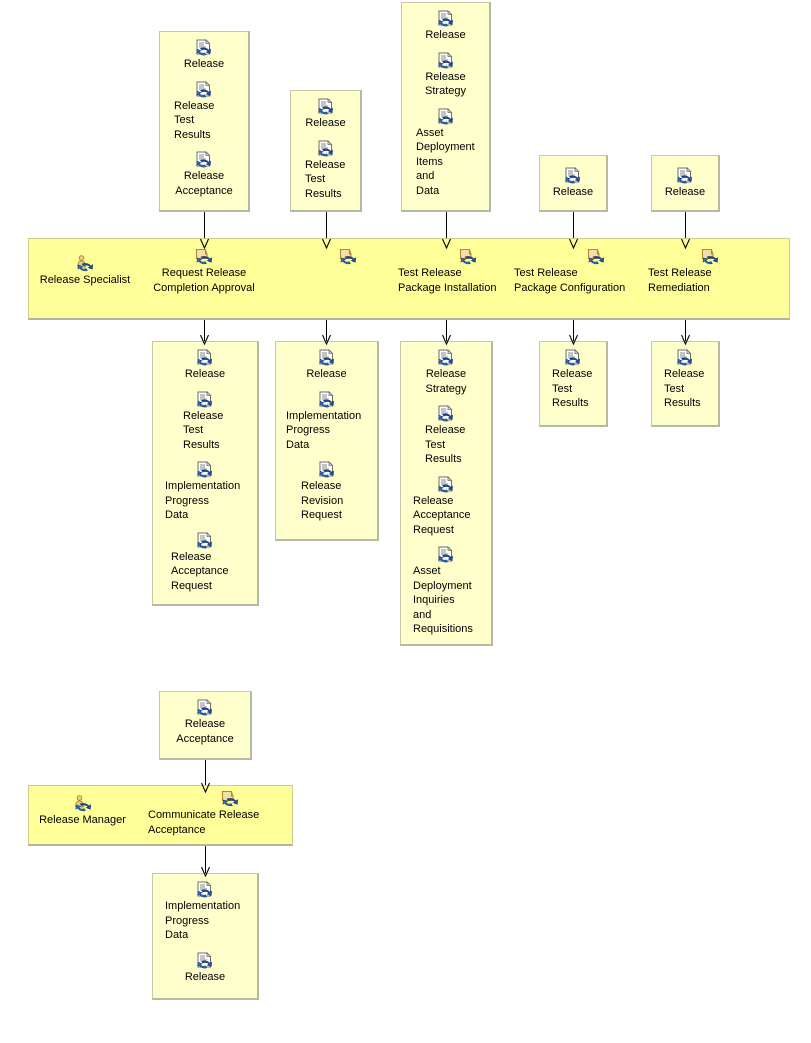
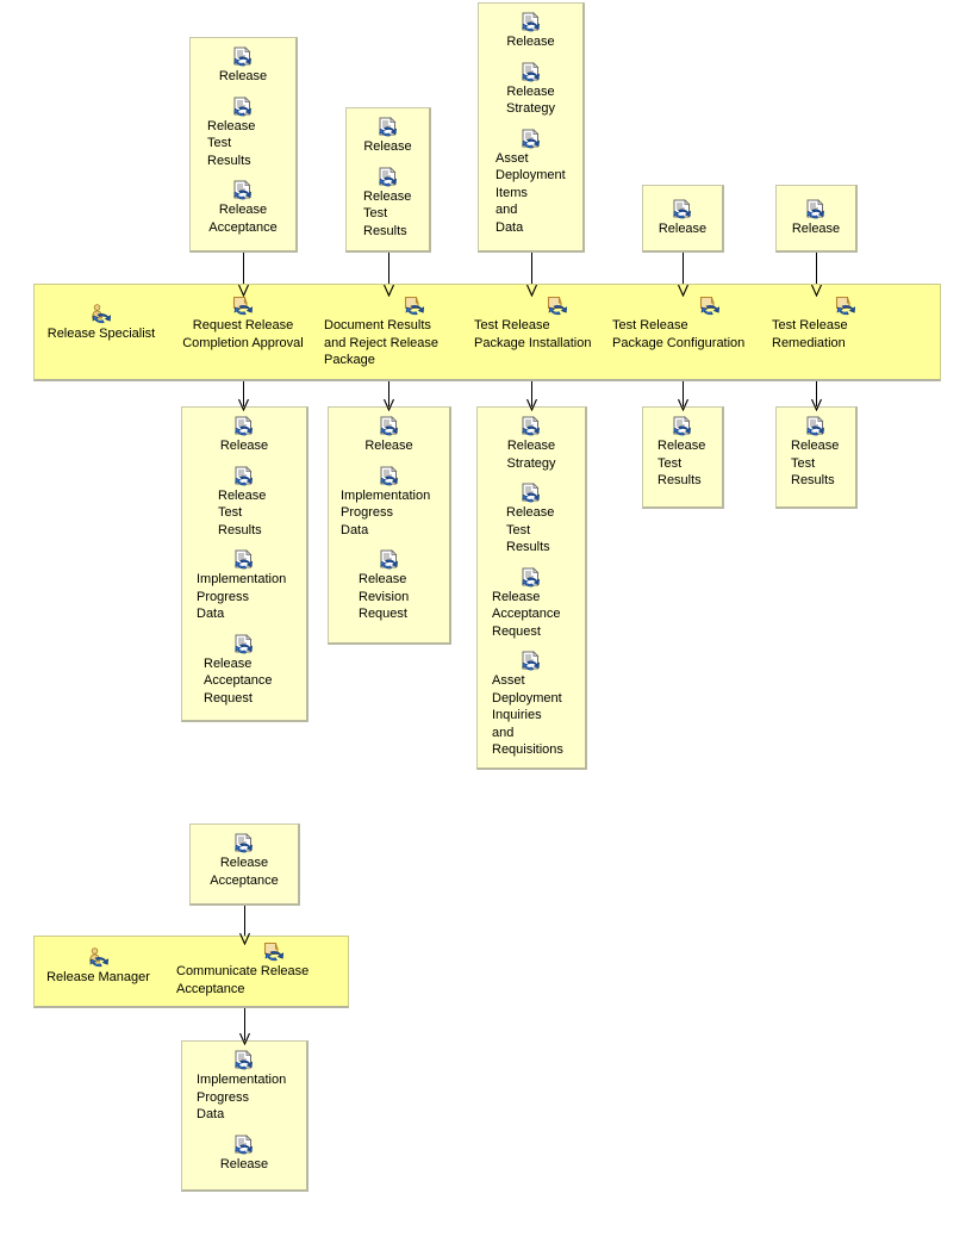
  Release
  Release
  Test
  Results
  Release
  Acceptance
  Release
  Release
  Test
  Results
  Release
  Release
  Strategy
  Asset
  Deployment
  Items
  and
  Data
  Release
  Release
  Release Specialist
  Request Release
  Completion Approval
+ Document Results
+ and Reject Release
+ Package
  Test Release
  Package Installation
  Test Release
  Package Configuration
  Test Release
  Remediation
  Release
  Release
  Test
  Results
  Implementation
  Progress
  Data
  Release
  Acceptance
  Request
  Release
  Implementation
  Progress
  Data
  Release
  Revision
  Request
  Release
  Strategy
  Release
  Test
  Results
  Release
  Acceptance
  Request
  Asset
  Deployment
  Inquiries
  and
  Requisitions
  Release
  Test
  Results
  Release
  Test
  Results
  Release
  Acceptance
  Release Manager
  Communicate Release
  Acceptance
  Implementation
  Progress
  Data
  Release
